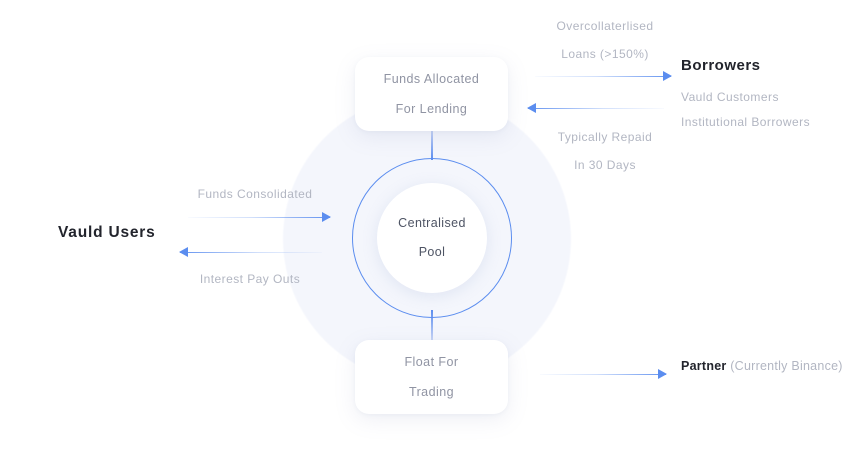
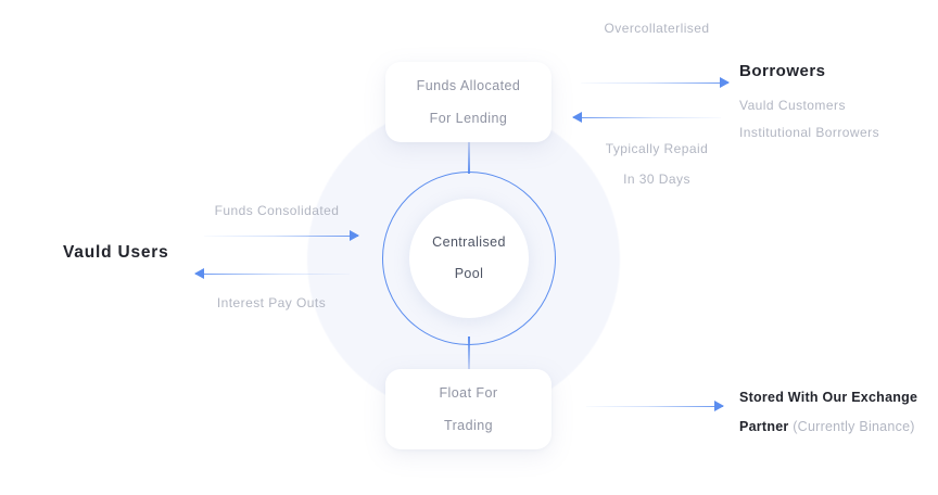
  Funds Allocated
  For Lending
  Float For
  Trading
  Centralised
  Pool
  Funds Consolidated
  Interest Pay Outs
  Overcollaterlised
- Loans (>150%)
  Typically Repaid
  In 30 Days
  Vauld Users
  Borrowers
  Vauld Customers
  Institutional Borrowers
+ Stored With Our Exchange
  Partner (Currently Binance)
